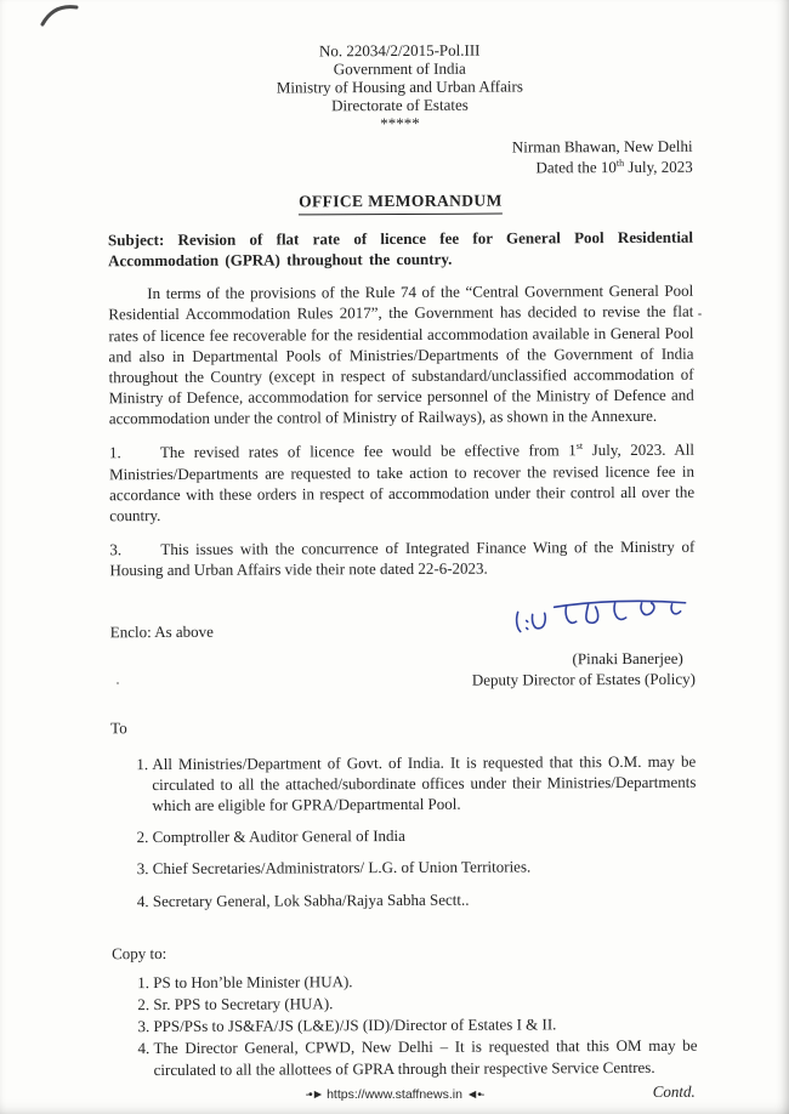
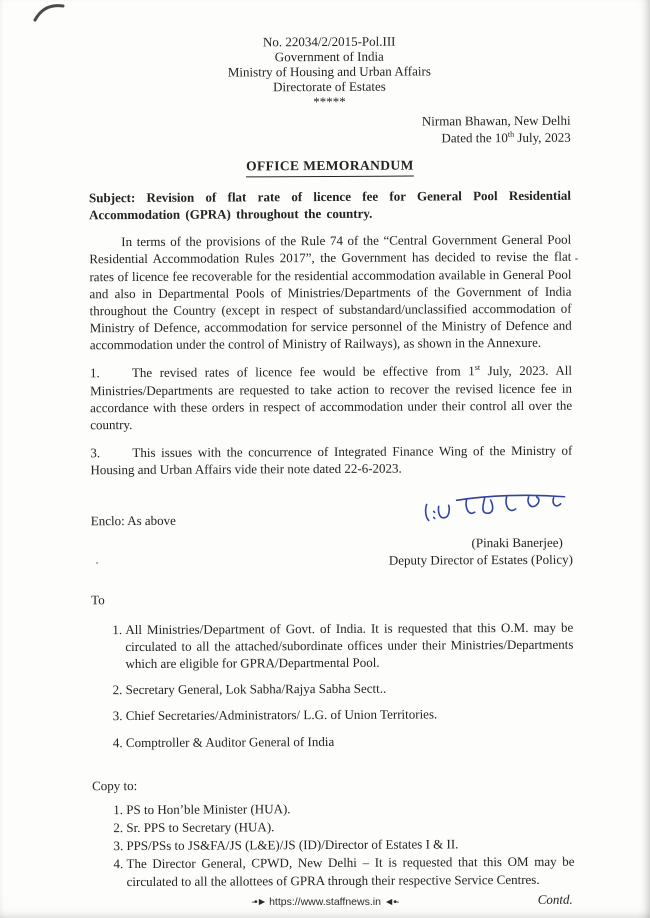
  No. 22034/2/2015-Pol.III
  Government of India
  Ministry of Housing and Urban Affairs
  Directorate of Estates
  *****
  Nirman Bhawan, New Delhi
  Dated the 10th July, 2023
  OFFICE MEMORANDUM
  Subject: Revision of flat rate of licence fee for General Pool Residential Accommodation (GPRA) throughout the country.
  In terms of the provisions of the Rule 74 of the “Central Government General Pool Residential Accommodation Rules 2017”, the Government has decided to revise the flat rates of licence fee recoverable for the residential accommodation available in General Pool and also in Departmental Pools of Ministries/Departments of the Government of India throughout the Country (except in respect of substandard/unclassified accommodation of Ministry of Defence, accommodation for service personnel of the Ministry of Defence and accommodation under the control of Ministry of Railways), as shown in the Annexure.
  1. The revised rates of licence fee would be effective from 1st July, 2023. All Ministries/Departments are requested to take action to recover the revised licence fee in accordance with these orders in respect of accommodation under their control all over the country.
  3. This issues with the concurrence of Integrated Finance Wing of the Ministry of Housing and Urban Affairs vide their note dated 22-6-2023.
  Enclo: As above
  (Pinaki Banerjee)
  Deputy Director of Estates (Policy)
  To
  All Ministries/Department of Govt. of India. It is requested that this O.M. may be circulated to all the attached/subordinate offices under their Ministries/Departments which are eligible for GPRA/Departmental Pool.
- Comptroller & Auditor General of India
+ Secretary General, Lok Sabha/Rajya Sabha Sectt..
  Chief Secretaries/Administrators/ L.G. of Union Territories.
- Secretary General, Lok Sabha/Rajya Sabha Sectt..
+ Comptroller & Auditor General of India
  Copy to:
  PS to Hon’ble Minister (HUA).
  Sr. PPS to Secretary (HUA).
  PPS/PSs to JS&FA/JS (L&E)/JS (ID)/Director of Estates I & II.
  The Director General, CPWD, New Delhi – It is requested that this OM may be circulated to all the allottees of GPRA through their respective Service Centres.
  Contd.
  -•► https://www.staffnews.in ◄•-
